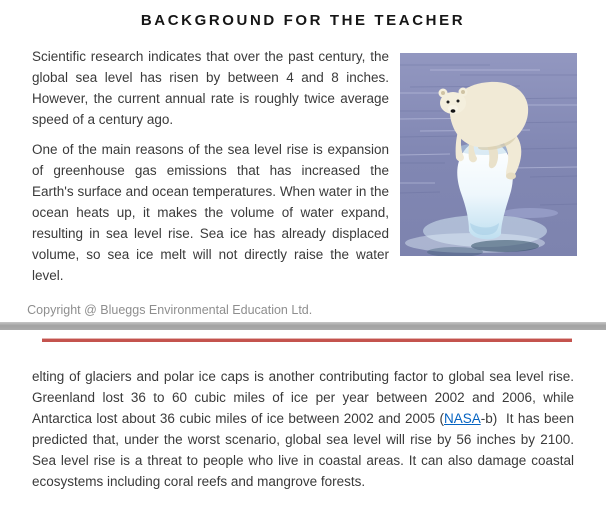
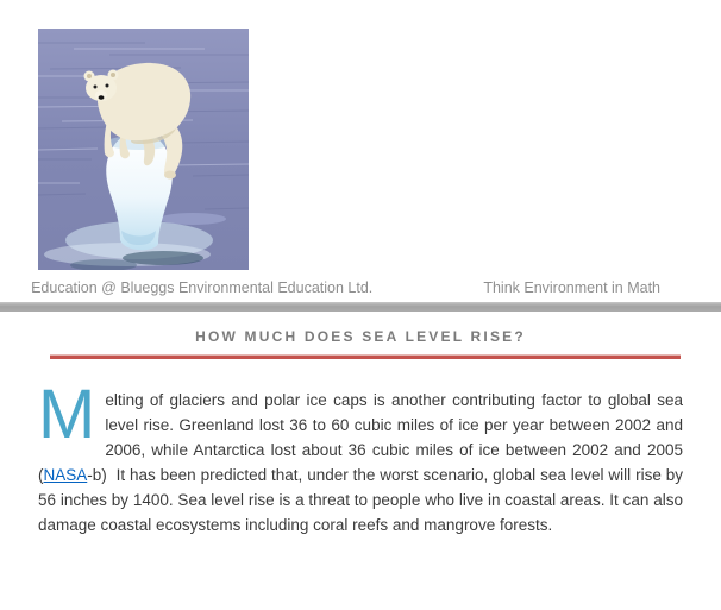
- BACKGROUND FOR THE TEACHER
- Scientific research indicates that over the past century, the global sea level has risen by between 4 and 8 inches. However, the current annual rate is roughly twice average speed of a century ago.
- One of the main reasons of the sea level rise is expansion of greenhouse gas emissions that has increased the Earth's surface and ocean temperatures. When water in the ocean heats up, it makes the volume of water expand, resulting in sea level rise. Sea ice has already displaced volume, so sea ice melt will not directly raise the water level.
- Copyright @ Blueggs Environmental Education Ltd.
+ Education @ Blueggs Environmental Education Ltd.
+ Think Environment in Math
+ HOW MUCH DOES SEA LEVEL RISE?
+ M
- elting of glaciers and polar ice caps is another contributing factor to global sea level rise. Greenland lost 36 to 60 cubic miles of ice per year between 2002 and 2006, while Antarctica lost about 36 cubic miles of ice between 2002 and 2005 (NASA-b) It has been predicted that, under the worst scenario, global sea level will rise by 56 inches by 2100. Sea level rise is a threat to people who live in coastal areas. It can also damage coastal ecosystems including coral reefs and mangrove forests.
+ elting of glaciers and polar ice caps is another contributing factor to global sea level rise. Greenland lost 36 to 60 cubic miles of ice per year between 2002 and 2006, while Antarctica lost about 36 cubic miles of ice between 2002 and 2005 (NASA-b) It has been predicted that, under the worst scenario, global sea level will rise by 56 inches by 1400. Sea level rise is a threat to people who live in coastal areas. It can also damage coastal ecosystems including coral reefs and mangrove forests.
